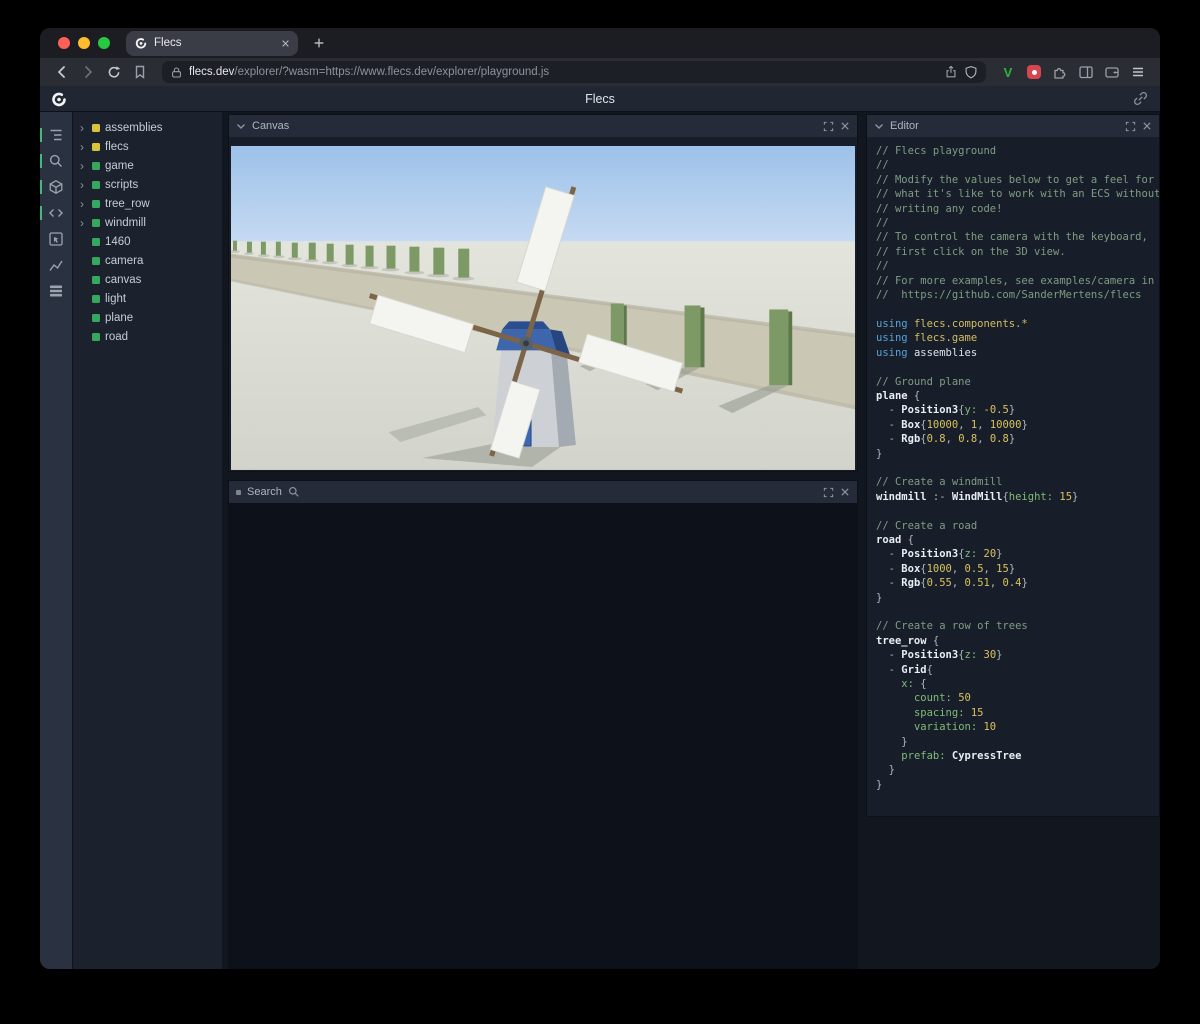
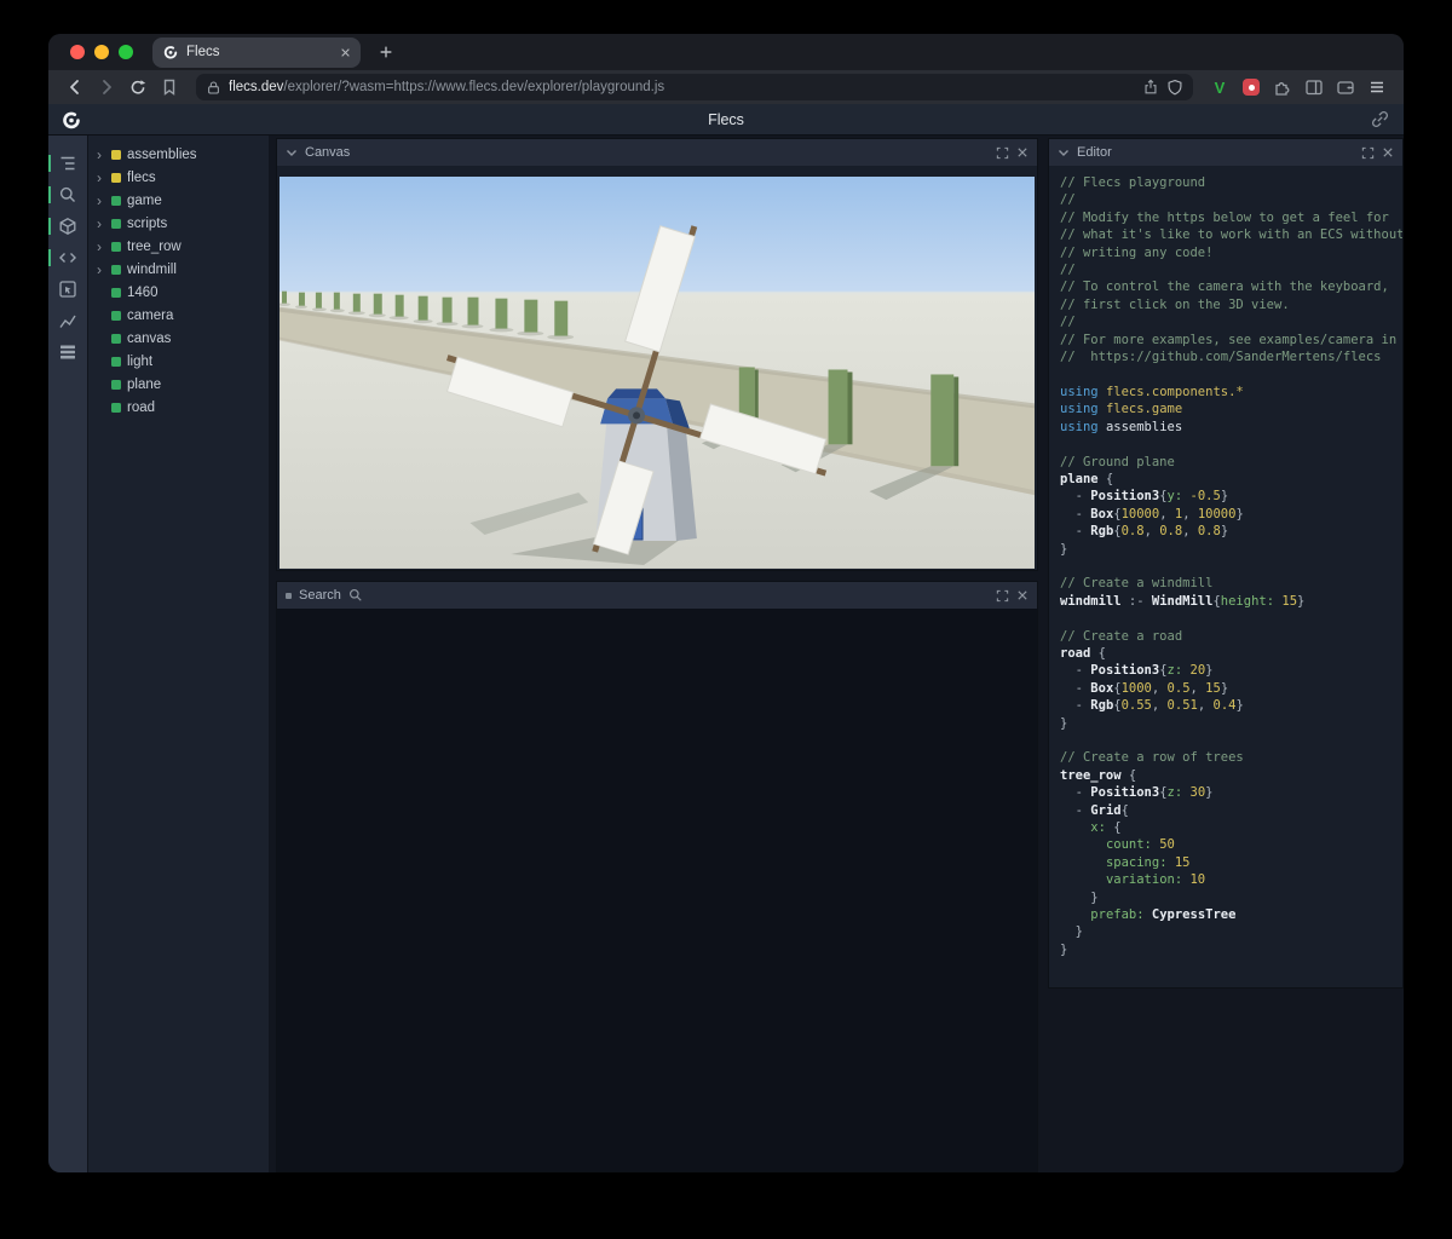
  Flecs
  flecs.dev/explorer/?wasm=https://www.flecs.dev/explorer/playground.js
  V
  Flecs
  ›
  assemblies
  ›
  flecs
  ›
  game
  ›
  scripts
  ›
  tree_row
  ›
  windmill
  1460
  camera
  canvas
  light
  plane
  road
  Canvas
  Search
  Editor
  // Flecs playground
  //
- // Modify the values below to get a feel for
+ // Modify the https below to get a feel for
  // what it's like to work with an ECS without
  // writing any code!
  //
  // To control the camera with the keyboard,
  // first click on the 3D view.
  //
  // For more examples, see examples/camera in
  // https://github.com/SanderMertens/flecs
  using flecs.components.*
  using flecs.game
  using assemblies
  // Ground plane
  plane {
  - Position3{y: -0.5}
  - Box{10000, 1, 10000}
  - Rgb{0.8, 0.8, 0.8}
  }
  // Create a windmill
  windmill :- WindMill{height: 15}
  // Create a road
  road {
  - Position3{z: 20}
  - Box{1000, 0.5, 15}
  - Rgb{0.55, 0.51, 0.4}
  }
  // Create a row of trees
  tree_row {
  - Position3{z: 30}
  - Grid{
  x: {
  count: 50
  spacing: 15
  variation: 10
  }
  prefab: CypressTree
  }
  }
